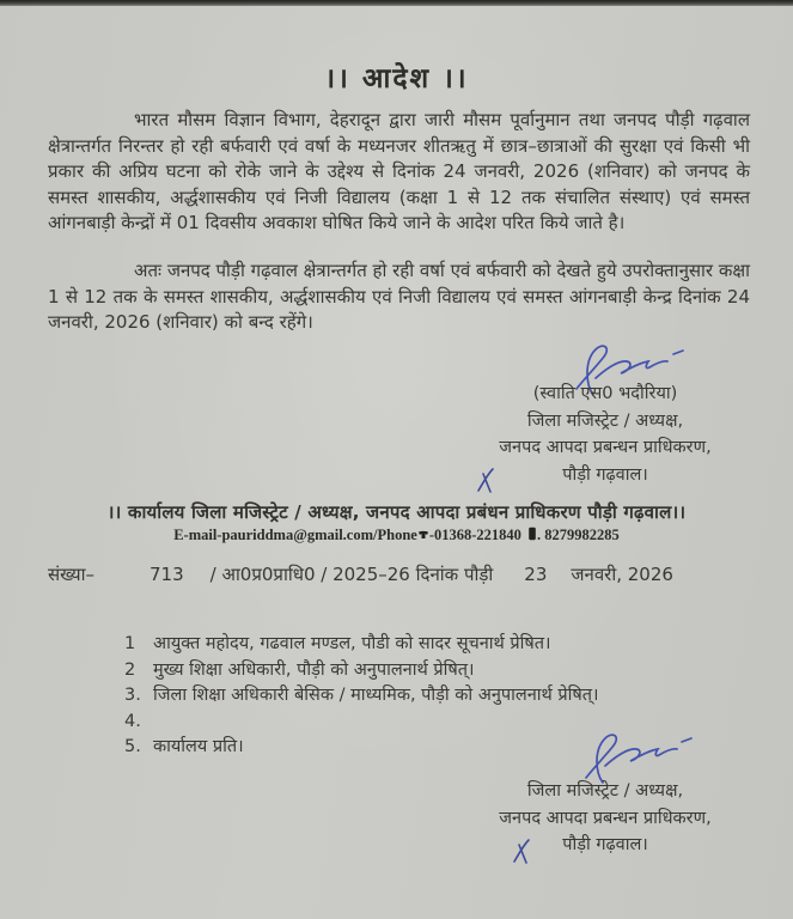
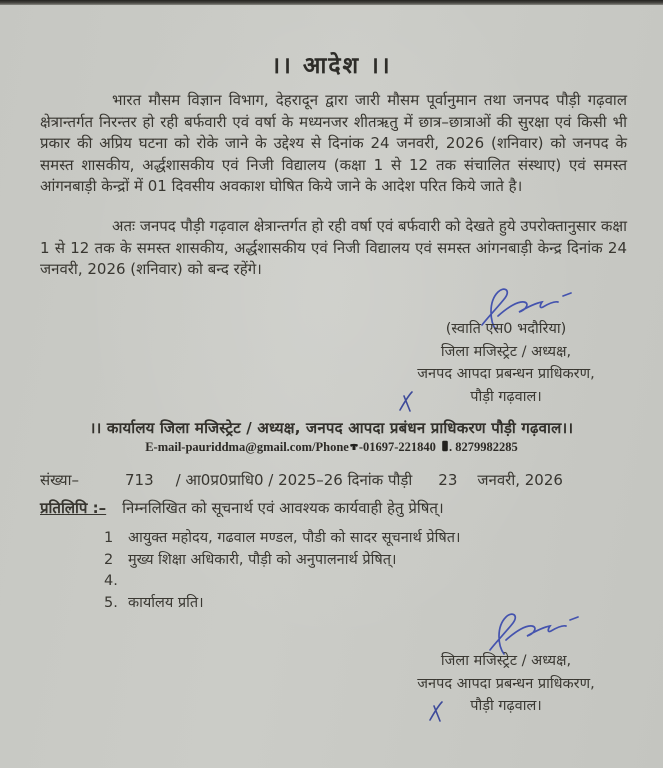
  ।। आदेश ।।
  भारत मौसम विज्ञान विभाग, देहरादून द्वारा जारी मौसम पूर्वानुमान तथा जनपद पौड़ी गढ़वाल क्षेत्रान्तर्गत निरन्तर हो रही बर्फवारी एवं वर्षा के मध्यनजर शीतऋतु में छात्र–छात्राओं की सुरक्षा एवं किसी भी प्रकार की अप्रिय घटना को रोके जाने के उद्देश्य से दिनांक 24 जनवरी, 2026 (शनिवार) को जनपद के समस्त शासकीय, अर्द्धशासकीय एवं निजी विद्यालय (कक्षा 1 से 12 तक संचालित संस्थाए) एवं समस्त आंगनबाड़ी केन्द्रों में 01 दिवसीय अवकाश घोषित किये जाने के आदेश परित किये जाते है।
  अतः जनपद पौड़ी गढ़वाल क्षेत्रान्तर्गत हो रही वर्षा एवं बर्फवारी को देखते हुये उपरोक्तानुसार कक्षा 1 से 12 तक के समस्त शासकीय, अर्द्धशासकीय एवं निजी विद्यालय एवं समस्त आंगनबाड़ी केन्द्र दिनांक 24 जनवरी, 2026 (शनिवार) को बन्द रहेंगे।
  (स्वाति एस0 भदौरिया)
  जिला मजिस्ट्रेट / अध्यक्ष,
  जनपद आपदा प्रबन्धन प्राधिकरण,
  पौड़ी गढ़वाल।
  ।। कार्यालय जिला मजिस्ट्रेट / अध्यक्ष, जनपद आपदा प्रबंधन प्राधिकरण पौड़ी गढ़वाल।।
- E-mail-pauriddma@gmail.com/Phone -01368-221840 . 8279982285
+ E-mail-pauriddma@gmail.com/Phone -01697-221840 . 8279982285
  संख्या– 713 / आ0प्र0प्राधि0 / 2025–26 दिनांक पौड़ी 23 जनवरी, 2026
+ प्रतिलिपि :– निम्नलिखित को सूचनार्थ एवं आवश्यक कार्यवाही हेतु प्रेषित्।
  1
  आयुक्त महोदय, गढवाल मण्डल, पौडी को सादर सूचनार्थ प्रेषित।
  2
  मुख्य शिक्षा अधिकारी, पौड़ी को अनुपालनार्थ प्रेषित्।
- 3.
- जिला शिक्षा अधिकारी बेसिक / माध्यमिक, पौड़ी को अनुपालनार्थ प्रेषित्।
  4.
  5.
  कार्यालय प्रति।
  जिला मजिस्ट्रेट / अध्यक्ष,
  जनपद आपदा प्रबन्धन प्राधिकरण,
  पौड़ी गढ़वाल।
